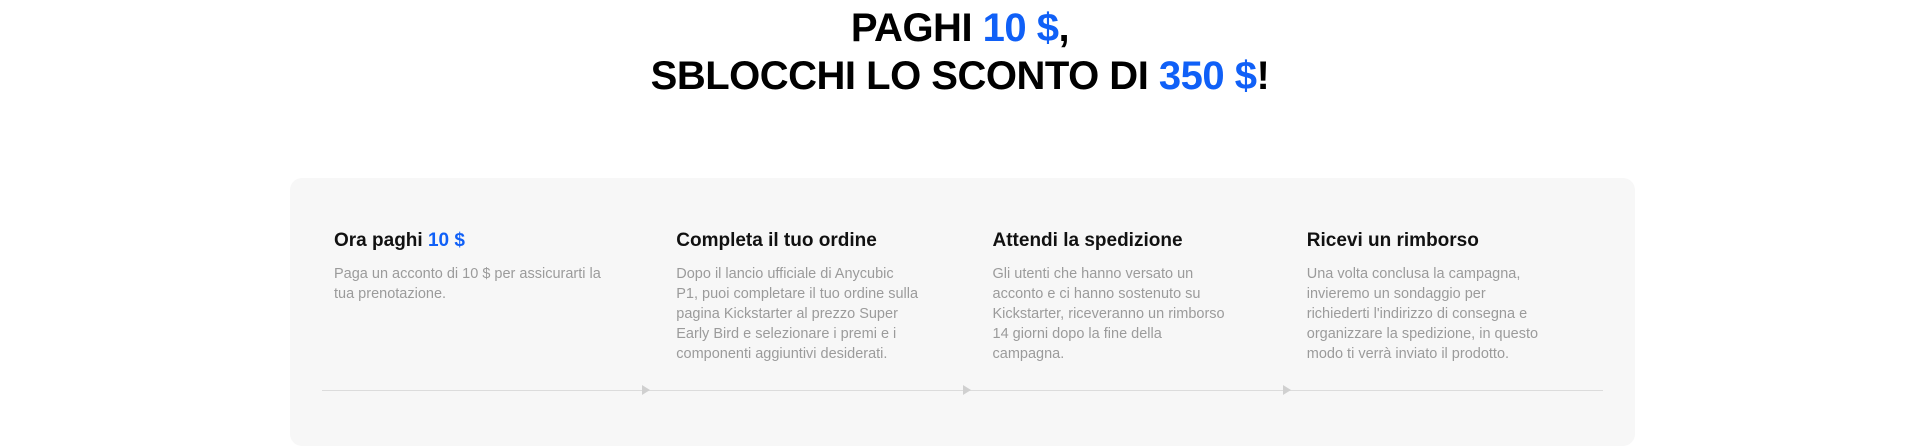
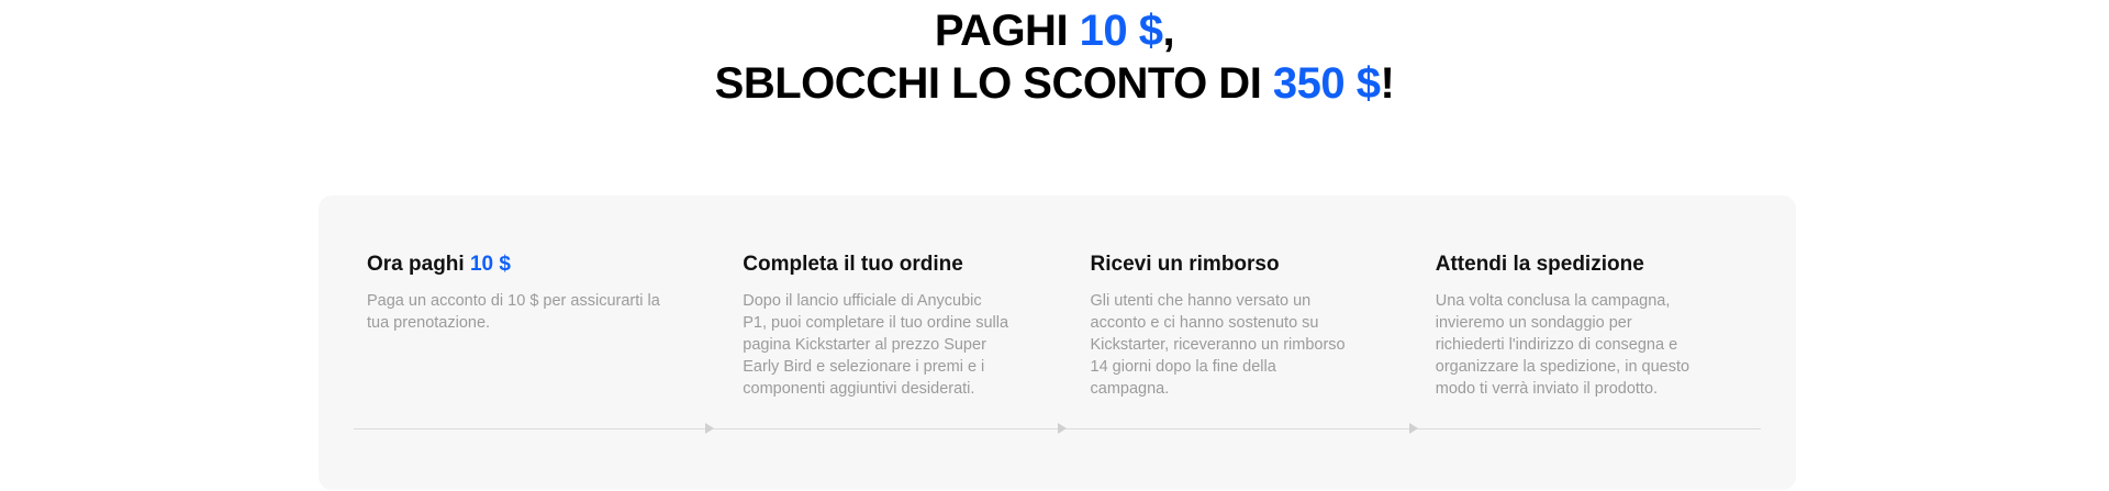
  PAGHI 10 $,
  SBLOCCHI LO SCONTO DI 350 $!
  Ora paghi 10 $
  Paga un acconto di 10 $ per assicurarti la tua prenotazione.
  Completa il tuo ordine
  Dopo il lancio ufficiale di Anycubic P1, puoi completare il tuo ordine sulla pagina Kickstarter al prezzo Super Early Bird e selezionare i premi e i componenti aggiuntivi desiderati.
- Attendi la spedizione
+ Ricevi un rimborso
  Gli utenti che hanno versato un acconto e ci hanno sostenuto su Kickstarter, riceveranno un rimborso 14 giorni dopo la fine della campagna.
- Ricevi un rimborso
+ Attendi la spedizione
  Una volta conclusa la campagna, invieremo un sondaggio per richiederti l'indirizzo di consegna e organizzare la spedizione, in questo modo ti verrà inviato il prodotto.
